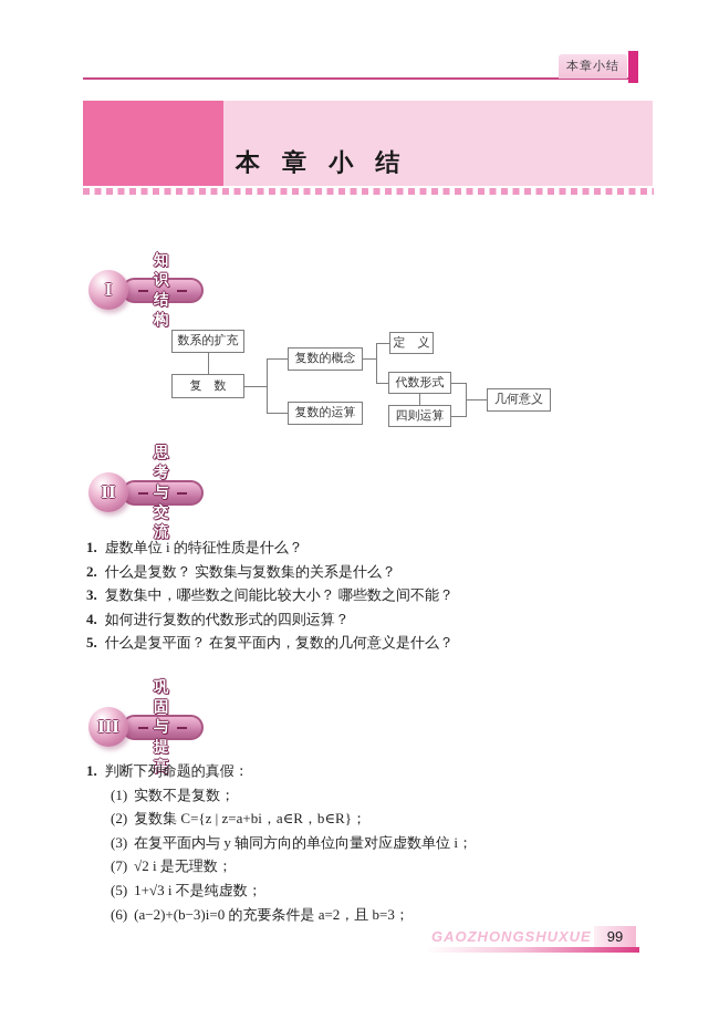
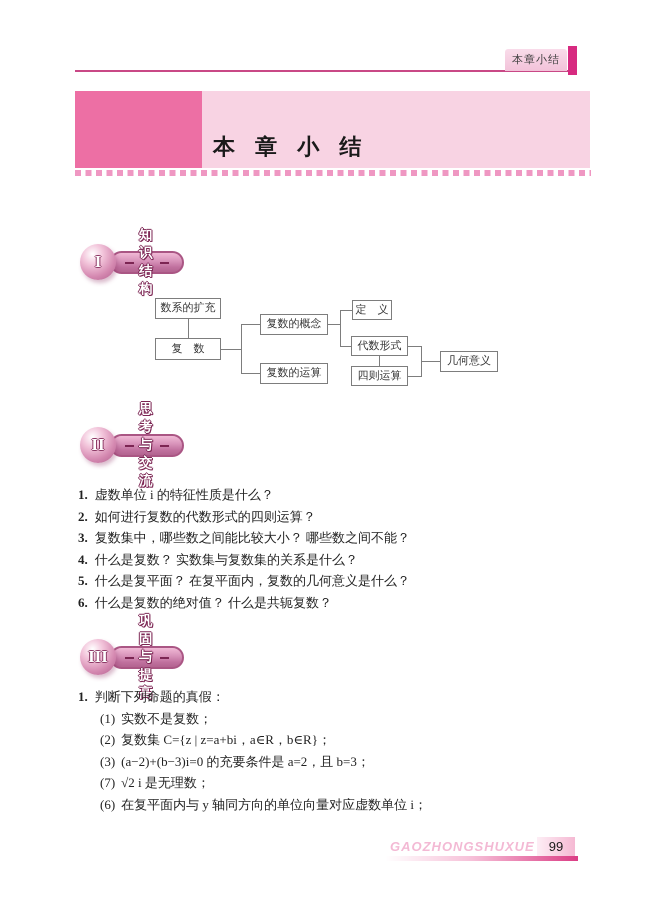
  本章小结
  本 章 小 结
  知识结构
  I
  数系的扩充
  复 数
  复数的概念
  复数的运算
  定 义
  代数形式
  四则运算
  几何意义
  思考与交流
  II
  1. 虚数单位 i 的特征性质是什么？
- 2. 什么是复数？ 实数集与复数集的关系是什么？
+ 2. 如何进行复数的代数形式的四则运算？
  3. 复数集中，哪些数之间能比较大小？ 哪些数之间不能？
- 4. 如何进行复数的代数形式的四则运算？
+ 4. 什么是复数？ 实数集与复数集的关系是什么？
  5. 什么是复平面？ 在复平面内，复数的几何意义是什么？
+ 6. 什么是复数的绝对值？ 什么是共轭复数？
  巩固与提高
  III
  1. 判断下列命题的真假：
  (1) 实数不是复数；
  (2) 复数集 C={z | z=a+bi，a∈R，b∈R}；
- (3) 在复平面内与 y 轴同方向的单位向量对应虚数单位 i；
+ (3) (a−2)+(b−3)i=0 的充要条件是 a=2，且 b=3；
  (7) √2 i 是无理数；
- (5) 1+√3 i 不是纯虚数；
- (6) (a−2)+(b−3)i=0 的充要条件是 a=2，且 b=3；
+ (6) 在复平面内与 y 轴同方向的单位向量对应虚数单位 i；
  GAOZHONGSHUXUE
  99
